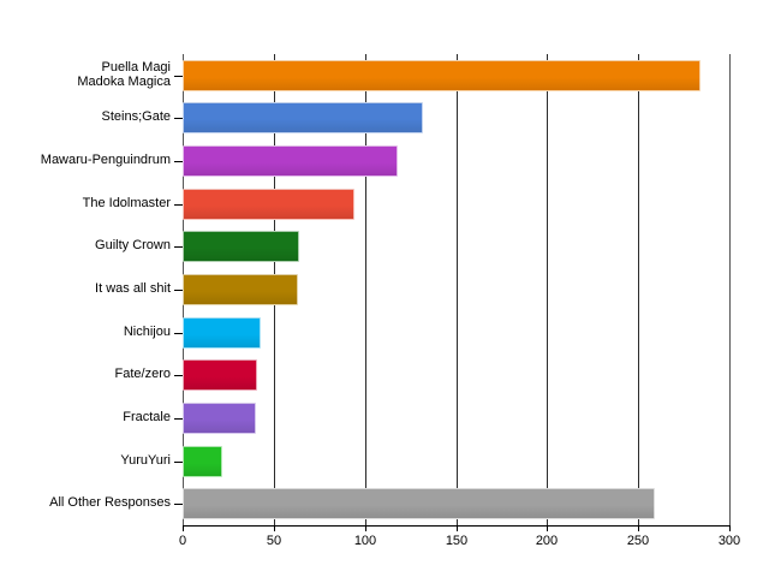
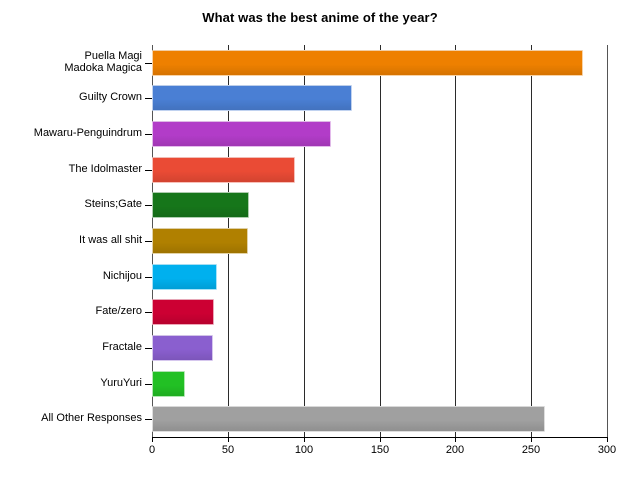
+ What was the best anime of the year?
  0
  50
  100
  150
  200
  250
  300
  Puella Magi
  Madoka Magica
- Steins;Gate
+ Guilty Crown
  Mawaru-Penguindrum
  The Idolmaster
- Guilty Crown
+ Steins;Gate
  It was all shit
  Nichijou
  Fate/zero
  Fractale
  YuruYuri
  All Other Responses
